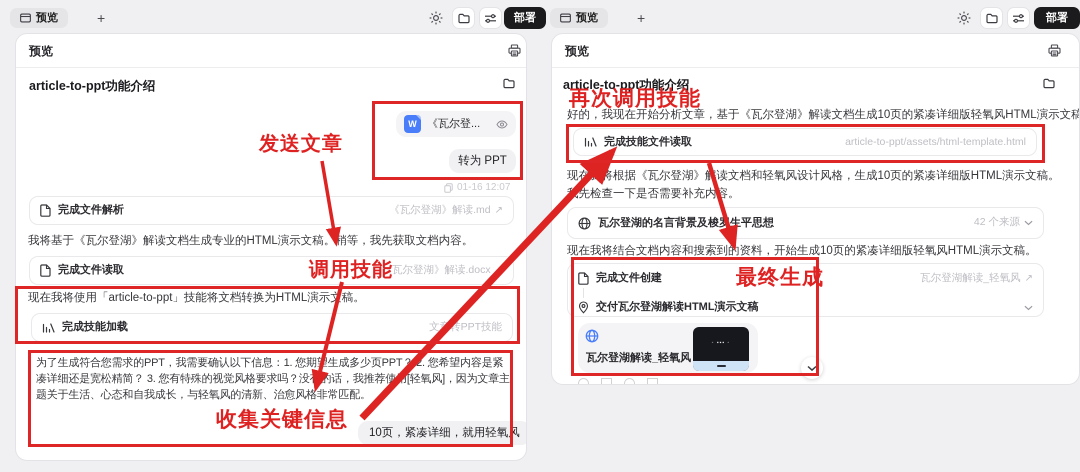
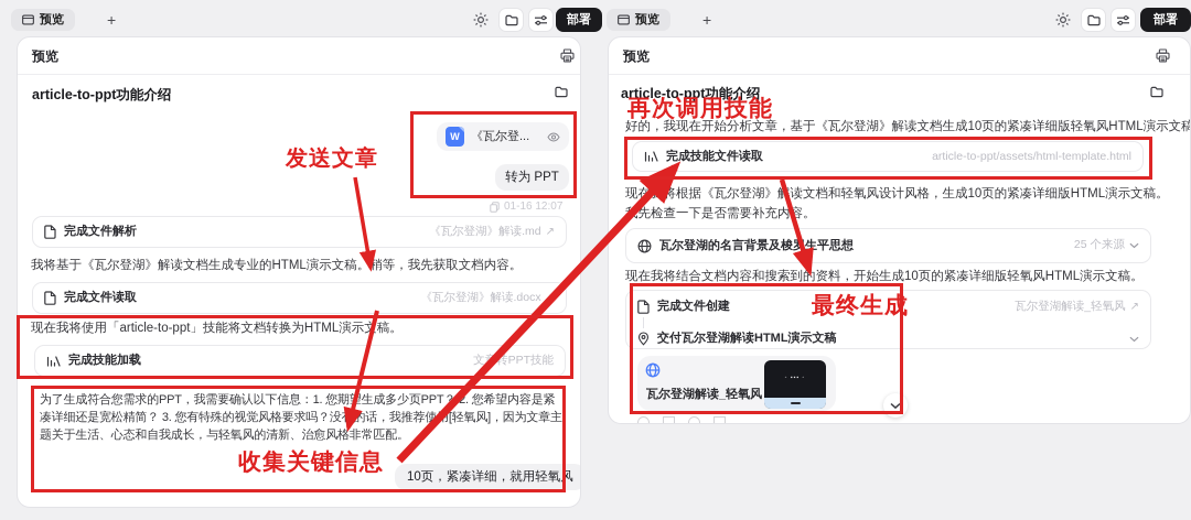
  预览
  +
  部署
  预览
  article-to-ppt功能介绍
  W
  《瓦尔登...
  转为 PPT
  01-16 12:07
  完成文件解析
  《瓦尔登湖》解读.md
  ↗
  我将基于《瓦尔登湖》解读文档生成专业的HTML演示文稿。稍等，我先获取文档内容。
  完成文件读取
  《瓦尔登湖》解读.docx
  现在我将使用「article-to-ppt」技能将文档转换为HTML演示文稿。
  完成技能加载
  文转PPT技能
  为了生成符合您需求的PPT，我需要确认以下信息：1. 您期生成多少页PPT？ 2. 您希望内容是紧凑详细还是宽松精简？ 3. 您有特殊的视觉风格要求吗？没有的话，我推荐使[轻氧风]，因为文章主题关于生活、心态和自我成长，与轻氧风的清新、治愈风格非常匹配。
  10页，紧凑详细，就用轻氧风
  预览
  +
  部署
  预览
  article-to-ppt功能介绍
  好的，我现在开始分析文章，基于《瓦尔登湖》解读文档生成10页的紧凑详细版轻氧风HTML演示文稿
  完成技能文件读取
  article-to-ppt/assets/html-template.html
  现在我将根据《瓦尔登湖》读文档和轻氧风设计风格，生成10页的紧凑详细版HTML演示文稿。先检查一下是否需要补充内容。
  瓦尔登湖的名言背景及梭罗生平思想
- 42 个来源
+ 25 个来源
  现在我将结合文档内容和搜索到的资料，开始生成10页的紧凑详细版轻氧风HTML演示文稿。
  完成文件创建
  瓦尔登湖解读_轻氧风
  ↗
  交付瓦尔登湖解读HTML演示文稿
  瓦尔登湖解读_轻氧风
  发送文章
- 调用技能
  收集关键信息
  再次调用技能
  最终生成
